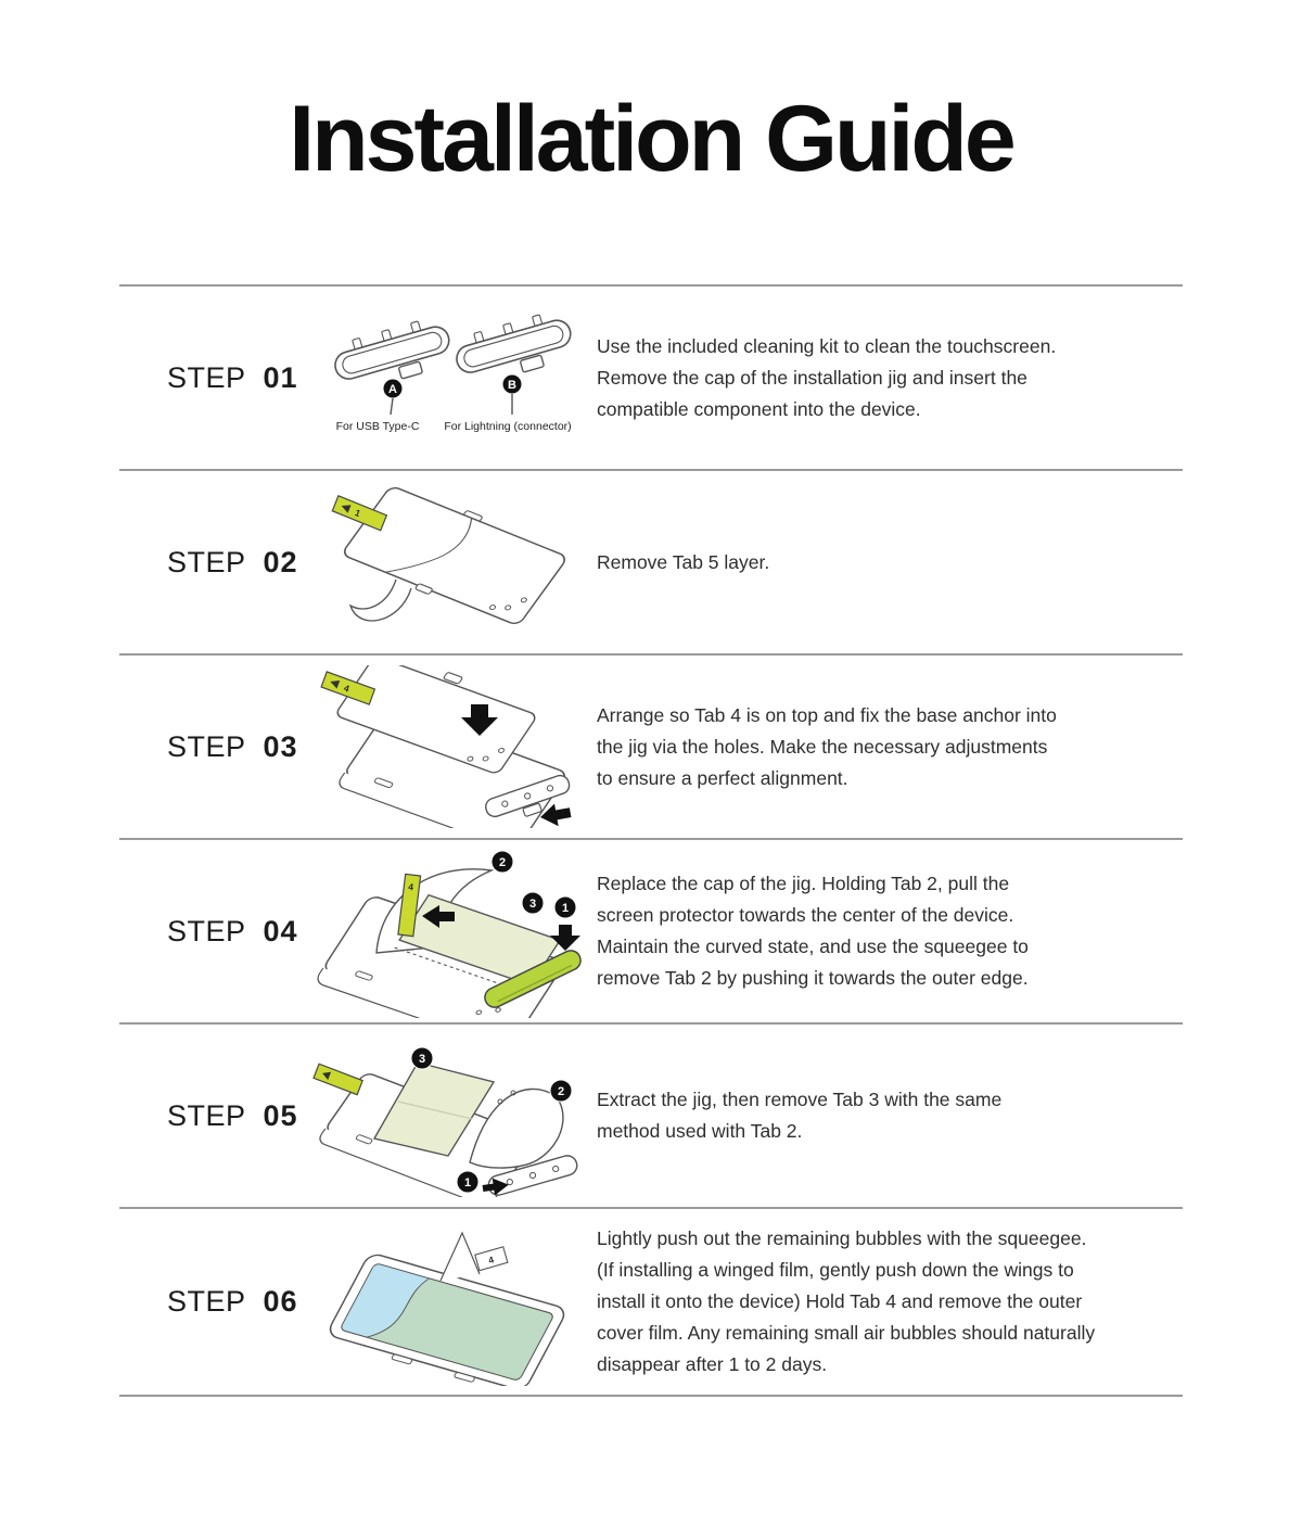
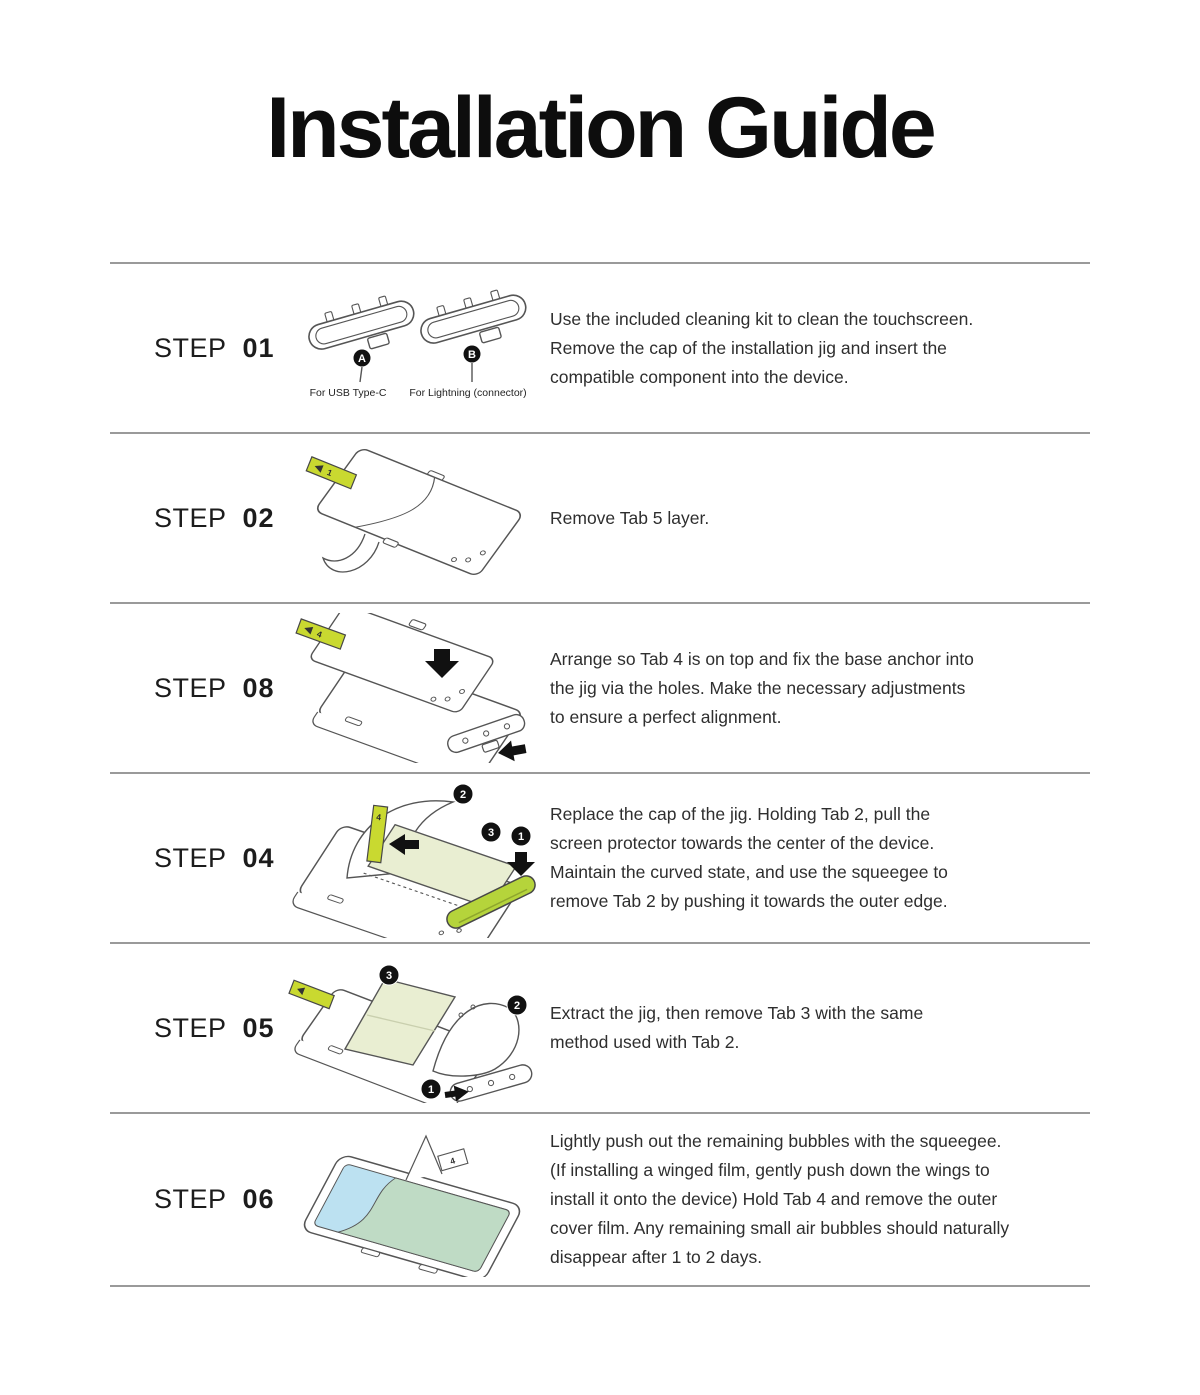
  Installation Guide
  STEP
  01
  A
  B
  For USB Type-C
  For Lightning (connector)
  Use the included cleaning kit to clean the touchscreen.
  Remove the cap of the installation jig and insert the
  compatible component into the device.
  STEP
  02
  Remove Tab 5 layer.
  STEP
- 03
+ 08
  Arrange so Tab 4 is on top and fix the base anchor into
  the jig via the holes. Make the necessary adjustments
  to ensure a perfect alignment.
  STEP
  04
  2
  3
  1
  Replace the cap of the jig. Holding Tab 2, pull the
  screen protector towards the center of the device.
  Maintain the curved state, and use the squeegee to
  remove Tab 2 by pushing it towards the outer edge.
  STEP
  05
  3
  2
  1
  Extract the jig, then remove Tab 3 with the same
  method used with Tab 2.
  STEP
  06
  Lightly push out the remaining bubbles with the squeegee.
  (If installing a winged film, gently push down the wings to
  install it onto the device) Hold Tab 4 and remove the outer
  cover film. Any remaining small air bubbles should naturally
  disappear after 1 to 2 days.
